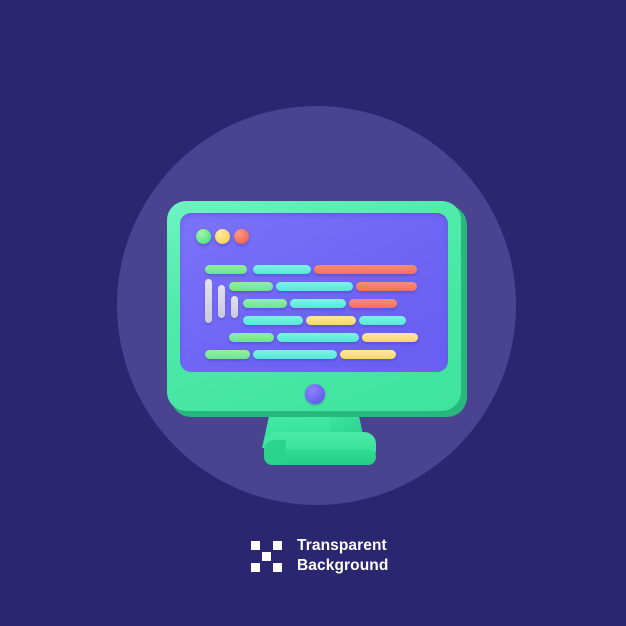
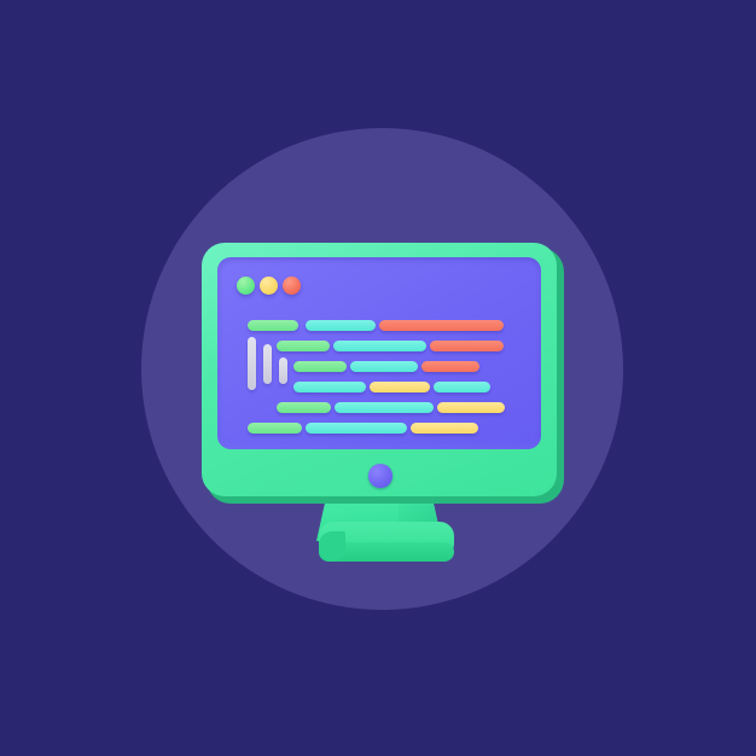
- Transparent
- Background
